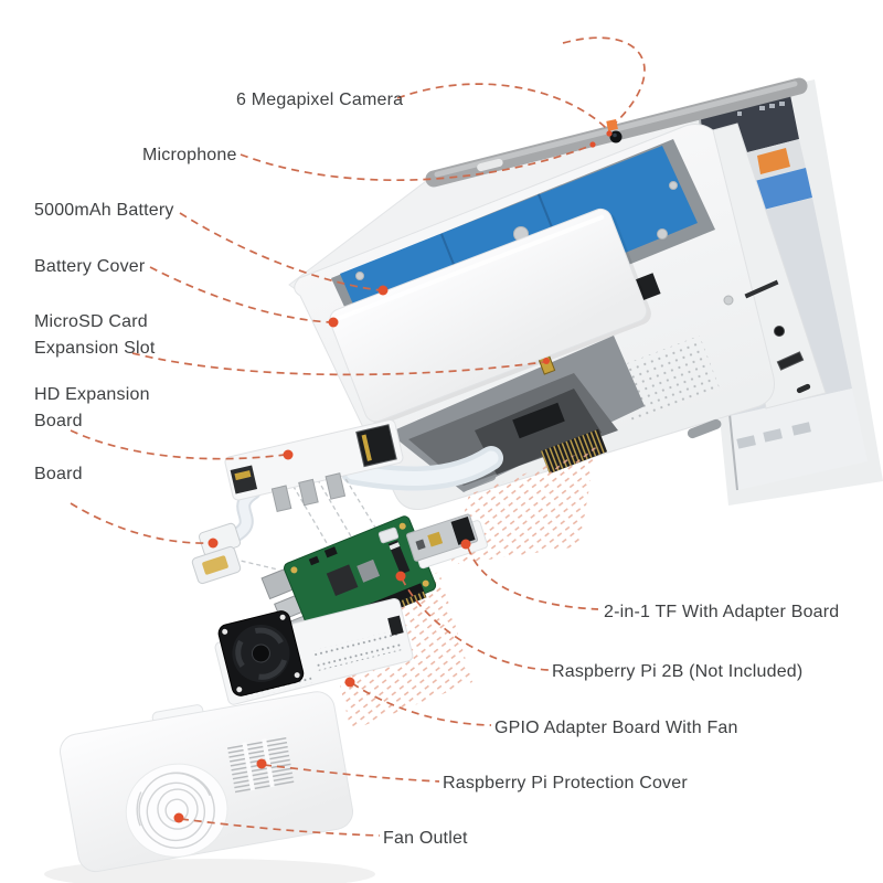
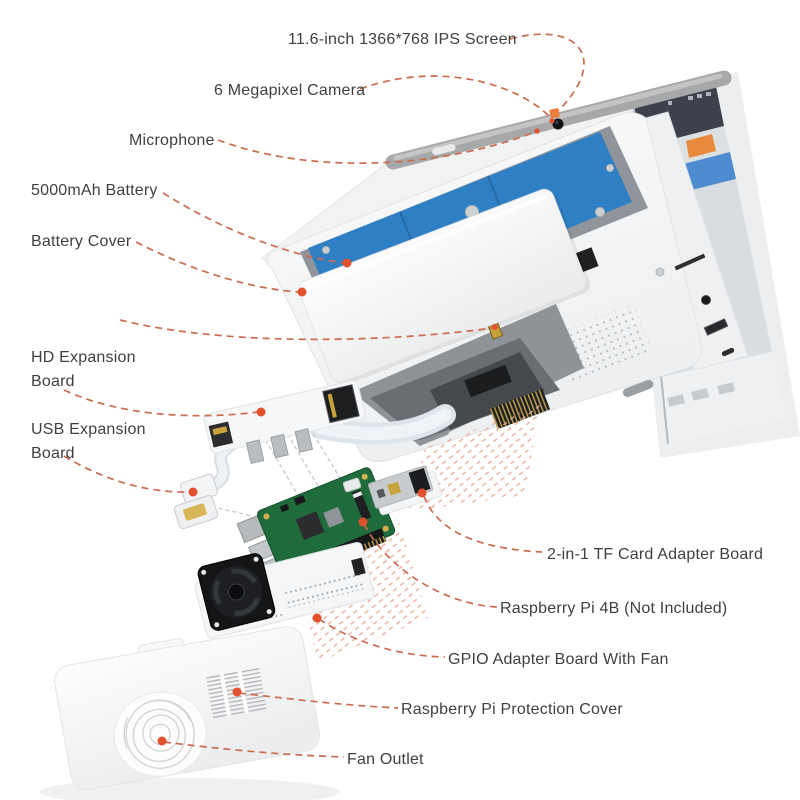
+ 11.6-inch 1366*768 IPS Screen
  6 Megapixel Camera
  Microphone
  5000mAh Battery
  Battery Cover
- MicroSD Card
- Expansion Slot
  HD Expansion
  Board
+ USB Expansion
  Board
- 2-in-1 TF With Adapter Board
+ 2-in-1 TF Card Adapter Board
- Raspberry Pi 2B (Not Included)
+ Raspberry Pi 4B (Not Included)
  GPIO Adapter Board With Fan
  Raspberry Pi Protection Cover
  Fan Outlet
